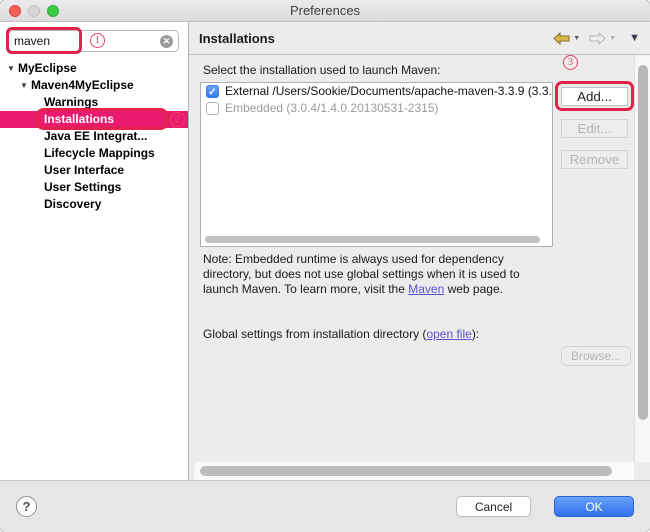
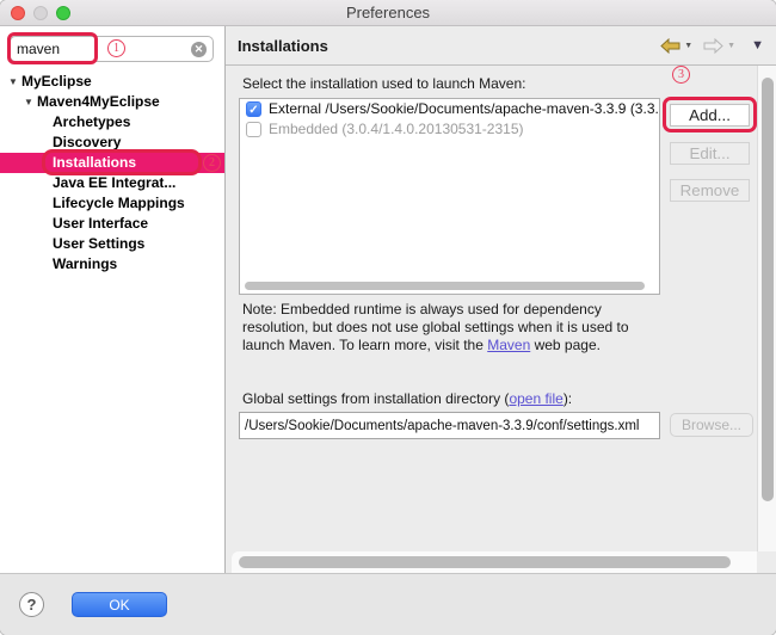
  Preferences
  maven
  ✕
  1
  ▼ MyEclipse
  ▼ Maven4MyEclipse
+ Archetypes
- Warnings
+ Discovery
  Installations
  2
  Java EE Integrat...
  Lifecycle Mappings
  User Interface
  User Settings
- Discovery
+ Warnings
  Installations
  ▼
  Select the installation used to launch Maven:
  ✓
  External /Users/Sookie/Documents/apache-maven-3.3.9 (3.3.
  Embedded (3.0.4/1.4.0.20130531-2315)
  Add...
  Edit...
  Remove
  3
- Note: Embedded runtime is always used for dependency directory, but does not use global settings when it is used to launch Maven. To learn more, visit the Maven web page.
+ Note: Embedded runtime is always used for dependency resolution, but does not use global settings when it is used to launch Maven. To learn more, visit the Maven web page.
  Global settings from installation directory (open file):
+ /Users/Sookie/Documents/apache-maven-3.3.9/conf/settings.xml
  Browse...
  ?
- Cancel
  OK
